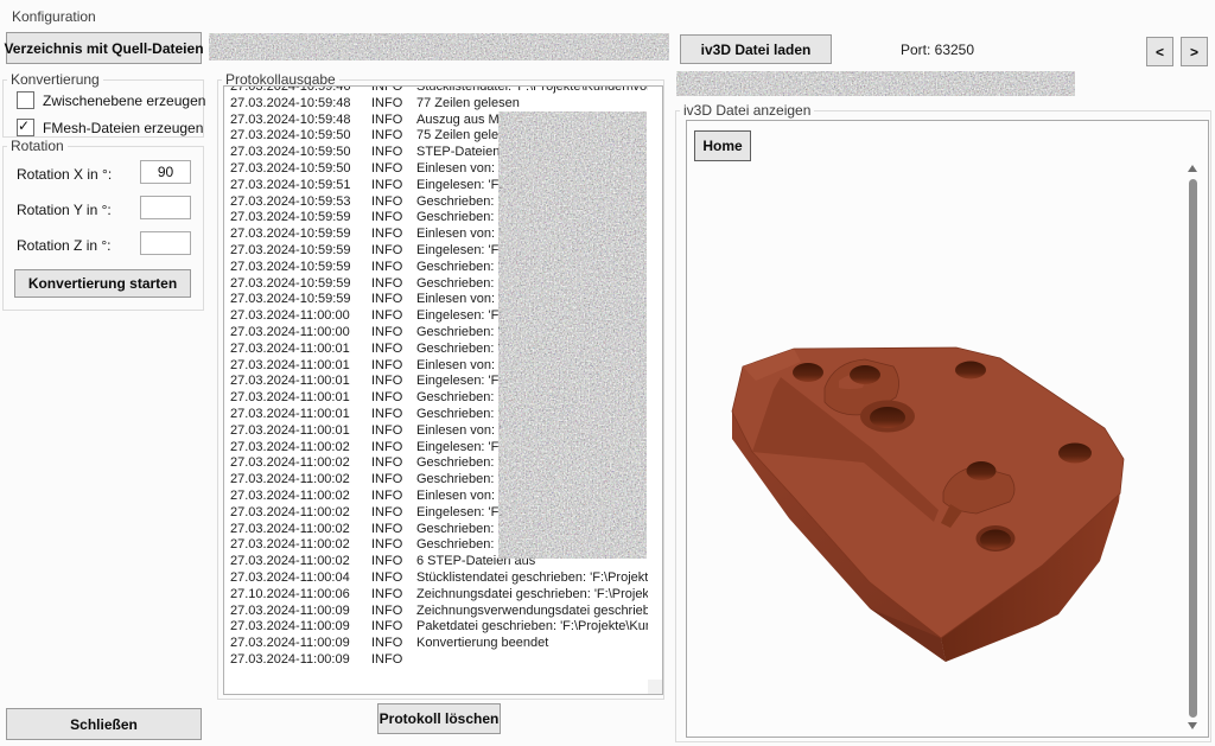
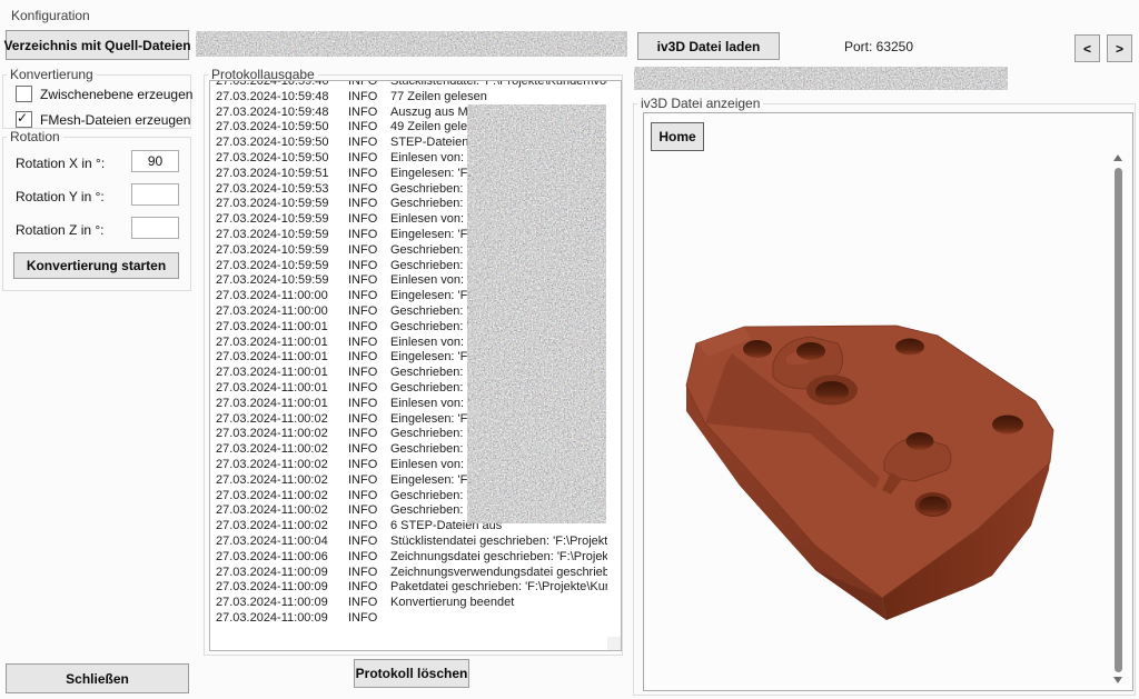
  Konfiguration
  Verzeichnis mit Quell-Dateien
  Konvertierung
  Zwischenebene erzeugen
  FMesh-Dateien erzeugen
  Rotation
  Rotation X in °:
  90
  Rotation Y in °:
  Rotation Z in °:
  Konvertierung starten
  Schließen
  Protokollausgabe
  27.03.2024-10:59:46
  INFO
  Stücklistendatei: 'F:\Projekte\Kunden\vo
  27.03.2024-10:59:48
  INFO
  77 Zeilen gelesen
  27.03.2024-10:59:48
  INFO
  Auszug aus M
  27.03.2024-10:59:50
  INFO
- 75 Zeilen gele
+ 49 Zeilen gele
  27.03.2024-10:59:50
  INFO
  STEP-Dateien
  27.03.2024-10:59:50
  INFO
  Einlesen von:
  27.03.2024-10:59:51
  INFO
  Eingelesen: 'F
  27.03.2024-10:59:53
  INFO
  Geschrieben:
  27.03.2024-10:59:59
  INFO
  Geschrieben:
  27.03.2024-10:59:59
  INFO
  Einlesen von:
  27.03.2024-10:59:59
  INFO
  Eingelesen: 'F
  27.03.2024-10:59:59
  INFO
  Geschrieben:
  27.03.2024-10:59:59
  INFO
  Geschrieben:
  27.03.2024-10:59:59
  INFO
  Einlesen von:
  27.03.2024-11:00:00
  INFO
  Eingelesen: 'F
  27.03.2024-11:00:00
  INFO
  Geschrieben:
  27.03.2024-11:00:01
  INFO
  Geschrieben:
  27.03.2024-11:00:01
  INFO
  Einlesen von:
  27.03.2024-11:00:01
  INFO
  Eingelesen: 'F
  27.03.2024-11:00:01
  INFO
  Geschrieben:
  27.03.2024-11:00:01
  INFO
  Geschrieben:
  27.03.2024-11:00:01
  INFO
  Einlesen von:
  27.03.2024-11:00:02
  INFO
  Eingelesen: 'F
  27.03.2024-11:00:02
  INFO
  Geschrieben:
  27.03.2024-11:00:02
  INFO
  Geschrieben:
  27.03.2024-11:00:02
  INFO
  Einlesen von:
  27.03.2024-11:00:02
  INFO
  Eingelesen: 'F
  27.03.2024-11:00:02
  INFO
  Geschrieben:
  27.03.2024-11:00:02
  INFO
  Geschrieben:
  27.03.2024-11:00:02
  INFO
  6 STEP-Dateien aus
  27.03.2024-11:00:04
  INFO
  Stücklistendatei geschrieben: 'F:\Projekt
- 27.10.2024-11:00:06
+ 27.03.2024-11:00:06
  INFO
  Zeichnungsdatei geschrieben: 'F:\Projek
  27.03.2024-11:00:09
  INFO
  Zeichnungsverwendungsdatei geschrieb
  27.03.2024-11:00:09
  INFO
  Paketdatei geschrieben: 'F:\Projekte\Ku
  27.03.2024-11:00:09
  INFO
  Konvertierung beendet
  27.03.2024-11:00:09
  INFO
  Protokoll löschen
  iv3D Datei laden
  Port: 63250
  <
  >
  iv3D Datei anzeigen
  Home
